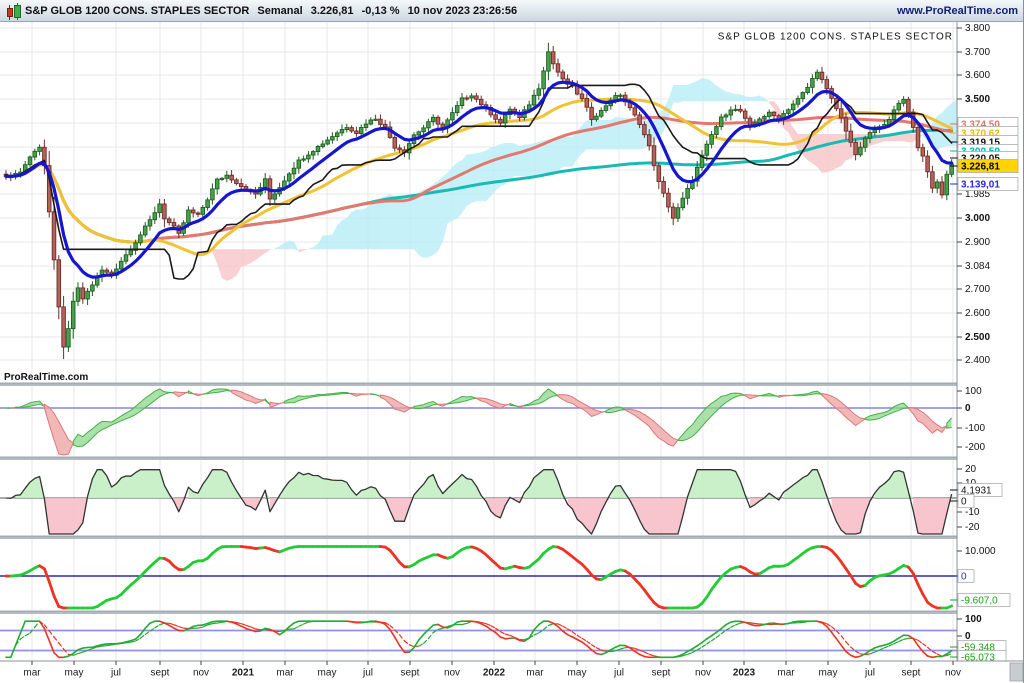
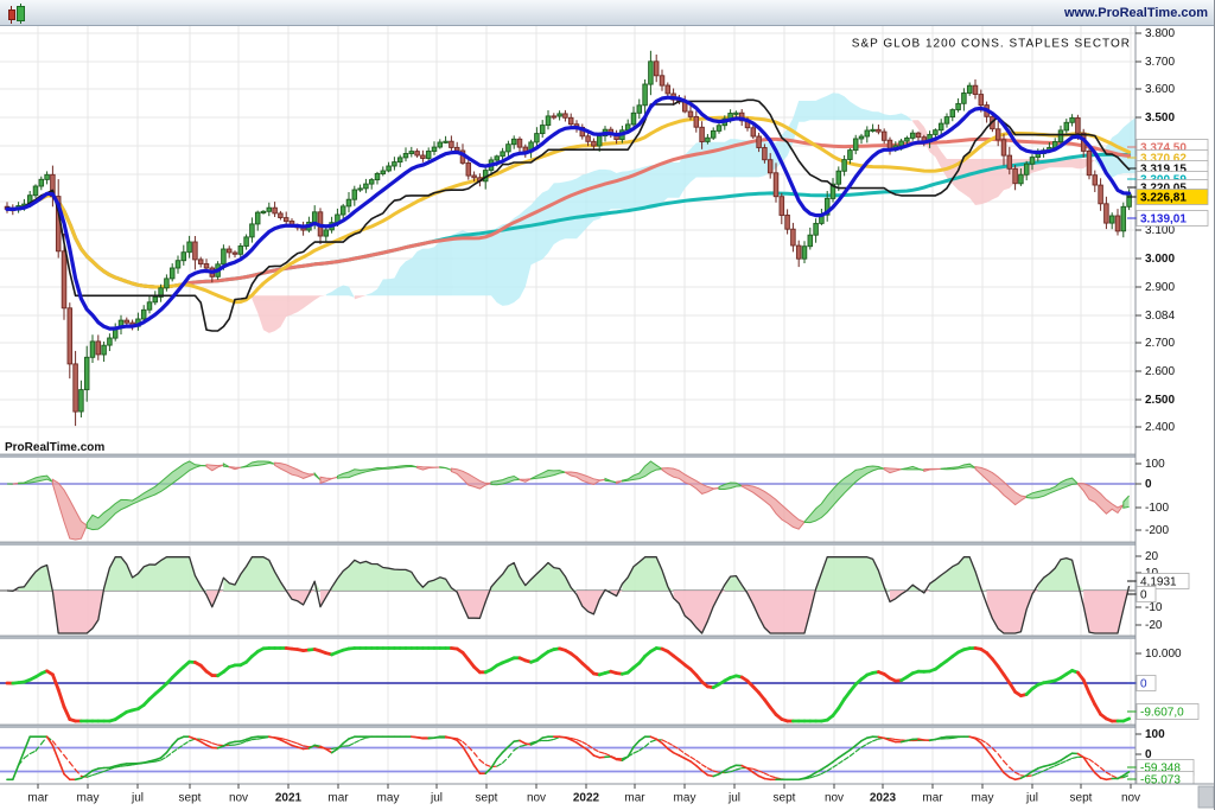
- S&P GLOB 1200 CONS. STAPLES SECTOR Semanal 3.226,81 -0,13 % 10 nov 2023 23:26:56
  www.ProRealTime.com
  3.800
  3.700
  3.600
  3.500
- 1.985
+ 3.100
  3.000
  2.900
  3.084
  2.700
  2.600
  2.500
  2.400
  100
  0
  -100
  -200
  20
  -10
  -20
  10.000
  100
  0
  4,1931
  0
  0
  -9.607,0
  -59,348
  -65,073
  3.374,50
  3.370,62
  3.319,15
  3.220,05
  3.226,81
  3.139,01
  mar
  may
  jul
  sept
  nov
  2021
  mar
  may
  jul
  sept
  nov
  2022
  mar
  may
  jul
  sept
  nov
  2023
  mar
  may
  jul
  sept
  nov
  S&P GLOB 1200 CONS. STAPLES SECTOR
  ProRealTime.com
